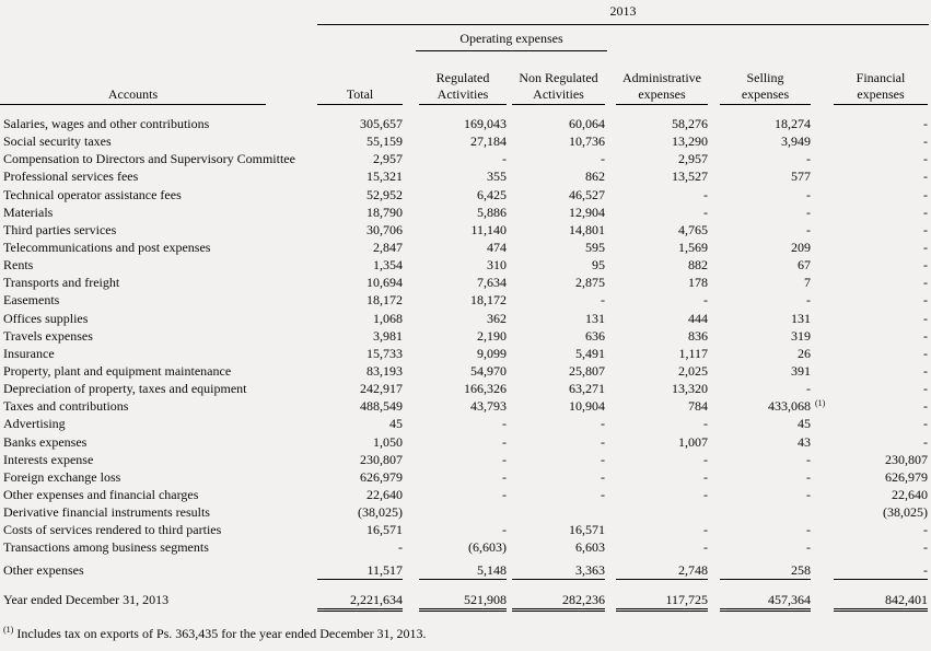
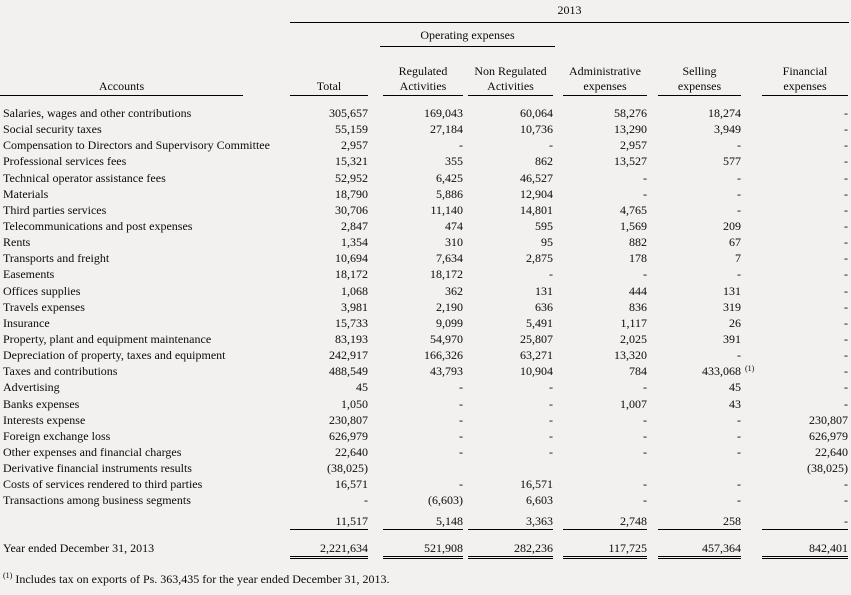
  2013
  Operating expenses
  Accounts
  Total
  Regulated
  Activities
  Non Regulated
  Activities
  Administrative
  expenses
  Selling
  expenses
  Financial
  expenses
  Salaries, wages and other contributions
  305,657
  169,043
  60,064
  58,276
  18,274
  -
  Social security taxes
  55,159
  27,184
  10,736
  13,290
  3,949
  -
  Compensation to Directors and Supervisory Committee
  2,957
  -
  -
  2,957
  -
  -
  Professional services fees
  15,321
  355
  862
  13,527
  577
  -
  Technical operator assistance fees
  52,952
  6,425
  46,527
  -
  -
  -
  Materials
  18,790
  5,886
  12,904
  -
  -
  -
  Third parties services
  30,706
  11,140
  14,801
  4,765
  -
  -
  Telecommunications and post expenses
  2,847
  474
  595
  1,569
  209
  -
  Rents
  1,354
  310
  95
  882
  67
  -
  Transports and freight
  10,694
  7,634
  2,875
  178
  7
  -
  Easements
  18,172
  18,172
  -
  -
  -
  -
  Offices supplies
  1,068
  362
  131
  444
  131
  -
  Travels expenses
  3,981
  2,190
  636
  836
  319
  -
  Insurance
  15,733
  9,099
  5,491
  1,117
  26
  -
  Property, plant and equipment maintenance
  83,193
  54,970
  25,807
  2,025
  391
  -
  Depreciation of property, taxes and equipment
  242,917
  166,326
  63,271
  13,320
  -
  -
  Taxes and contributions
  488,549
  43,793
  10,904
  784
  433,068
  (1)
  -
  Advertising
  45
  -
  -
  -
  45
  -
  Banks expenses
  1,050
  -
  -
  1,007
  43
  -
  Interests expense
  230,807
  -
  -
  -
  -
  230,807
  Foreign exchange loss
  626,979
  -
  -
  -
  -
  626,979
  Other expenses and financial charges
  22,640
  -
  -
  -
  -
  22,640
  Derivative financial instruments results
  (38,025)
  (38,025)
  Costs of services rendered to third parties
  16,571
  -
  16,571
  -
  -
  -
  Transactions among business segments
  -
  (6,603)
  6,603
  -
  -
  -
- Other expenses
  11,517
  5,148
  3,363
  2,748
  258
  -
  Year ended December 31, 2013
  2,221,634
  521,908
  282,236
  117,725
  457,364
  842,401
  (1) Includes tax on exports of Ps. 363,435 for the year ended December 31, 2013.
